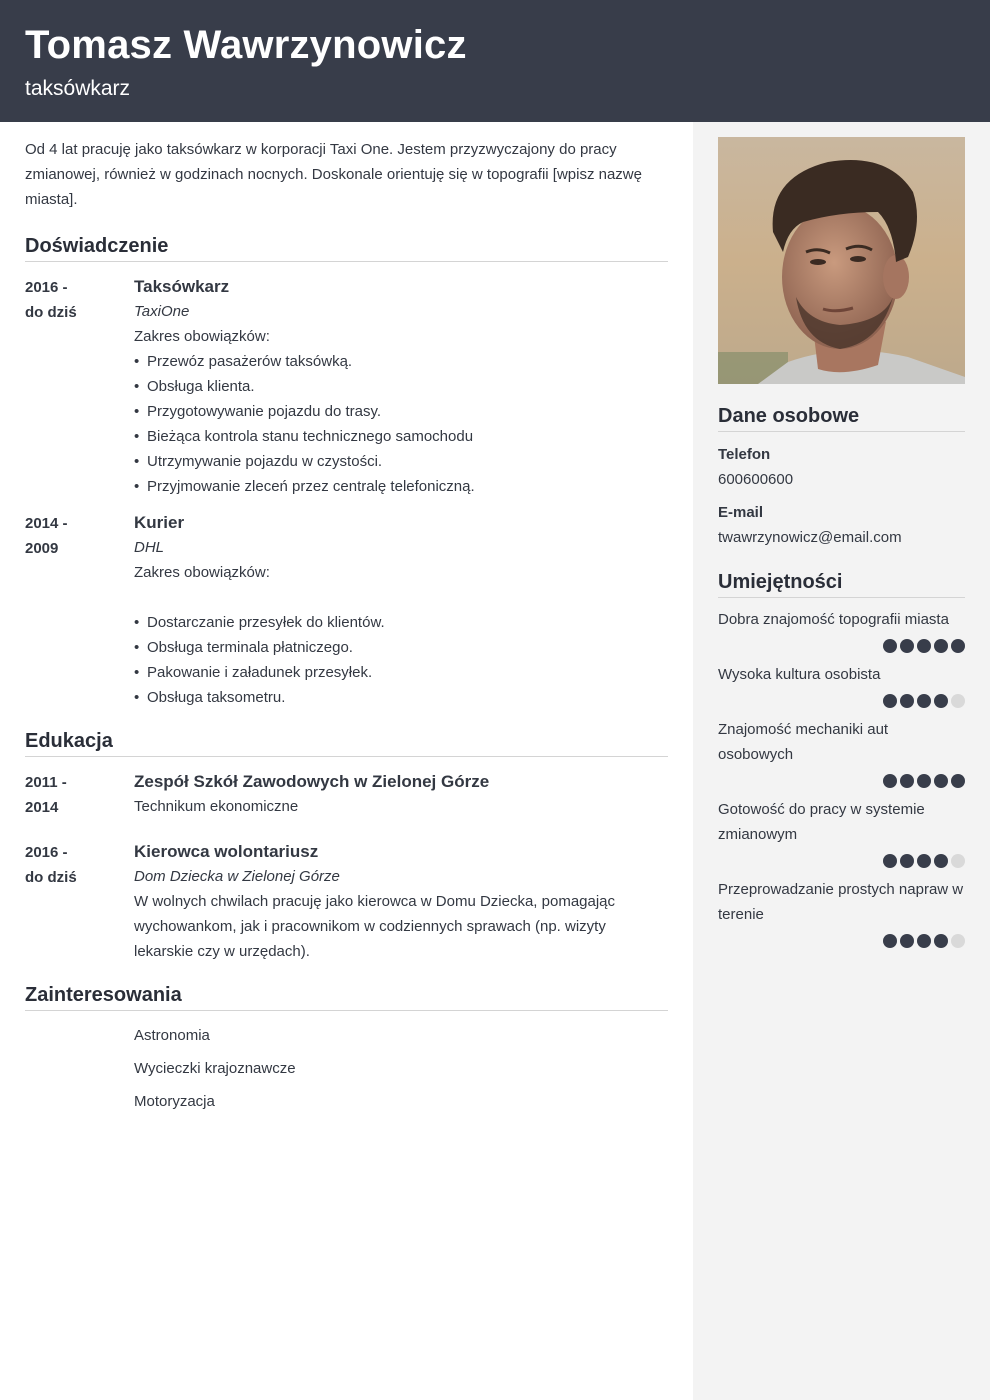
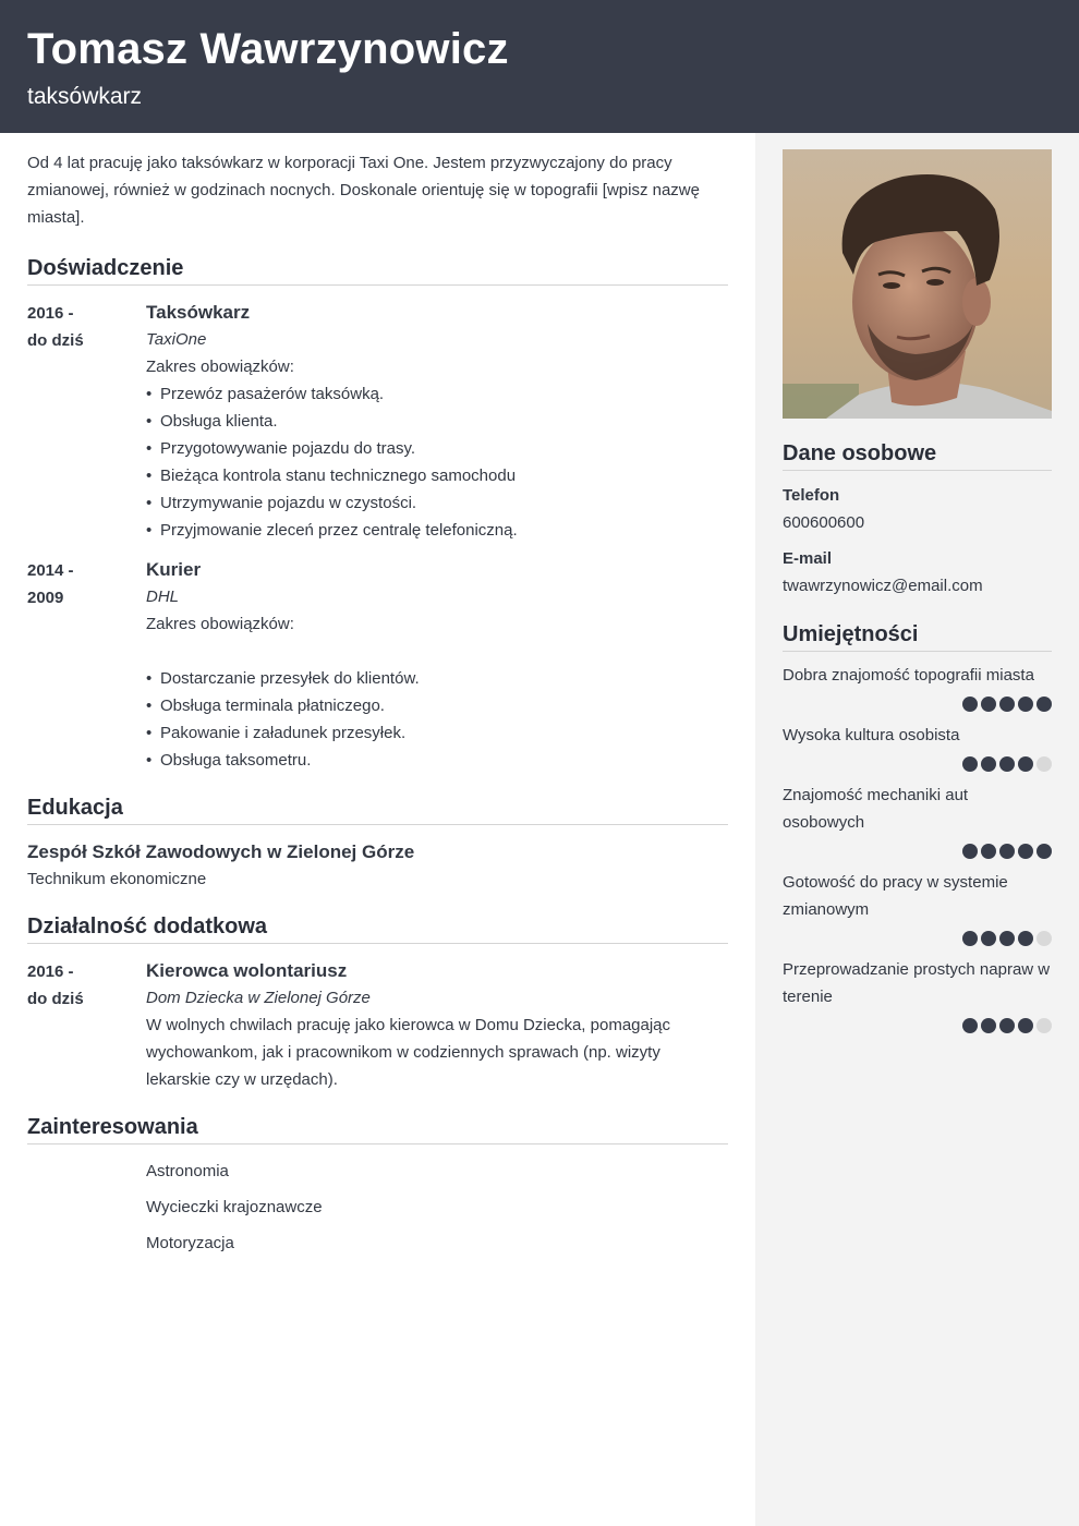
  Tomasz Wawrzynowicz
  taksówkarz
  Od 4 lat pracuję jako taksówkarz w korporacji Taxi One. Jestem przyzwyczajony do pracy zmianowej, również w godzinach nocnych. Doskonale orientuję się w topografii [wpisz nazwę miasta].
  Doświadczenie
  2016 -
  do dziś
  Taksówkarz
  TaxiOne
  Zakres obowiązków:
  Przewóz pasażerów taksówką.
  Obsługa klienta.
  Przygotowywanie pojazdu do trasy.
  Bieżąca kontrola stanu technicznego samochodu
  Utrzymywanie pojazdu w czystości.
  Przyjmowanie zleceń przez centralę telefoniczną.
  2014 -
  2009
  Kurier
  DHL
  Zakres obowiązków:
  Dostarczanie przesyłek do klientów.
  Obsługa terminala płatniczego.
  Pakowanie i załadunek przesyłek.
  Obsługa taksometru.
  Edukacja
- 2011 -
- 2014
  Zespół Szkół Zawodowych w Zielonej Górze
  Technikum ekonomiczne
+ Działalność dodatkowa
  2016 -
  do dziś
  Kierowca wolontariusz
  Dom Dziecka w Zielonej Górze
  W wolnych chwilach pracuję jako kierowca w Domu Dziecka, pomagając wychowankom, jak i pracownikom w codziennych sprawach (np. wizyty lekarskie czy w urzędach).
  Zainteresowania
  Astronomia
  Wycieczki krajoznawcze
  Motoryzacja
  Dane osobowe
  Telefon
  600600600
  E-mail
  twawrzynowicz@email.com
  Umiejętności
  Dobra znajomość topografii miasta
  Wysoka kultura osobista
  Znajomość mechaniki aut osobowych
  Gotowość do pracy w systemie zmianowym
  Przeprowadzanie prostych napraw w terenie
